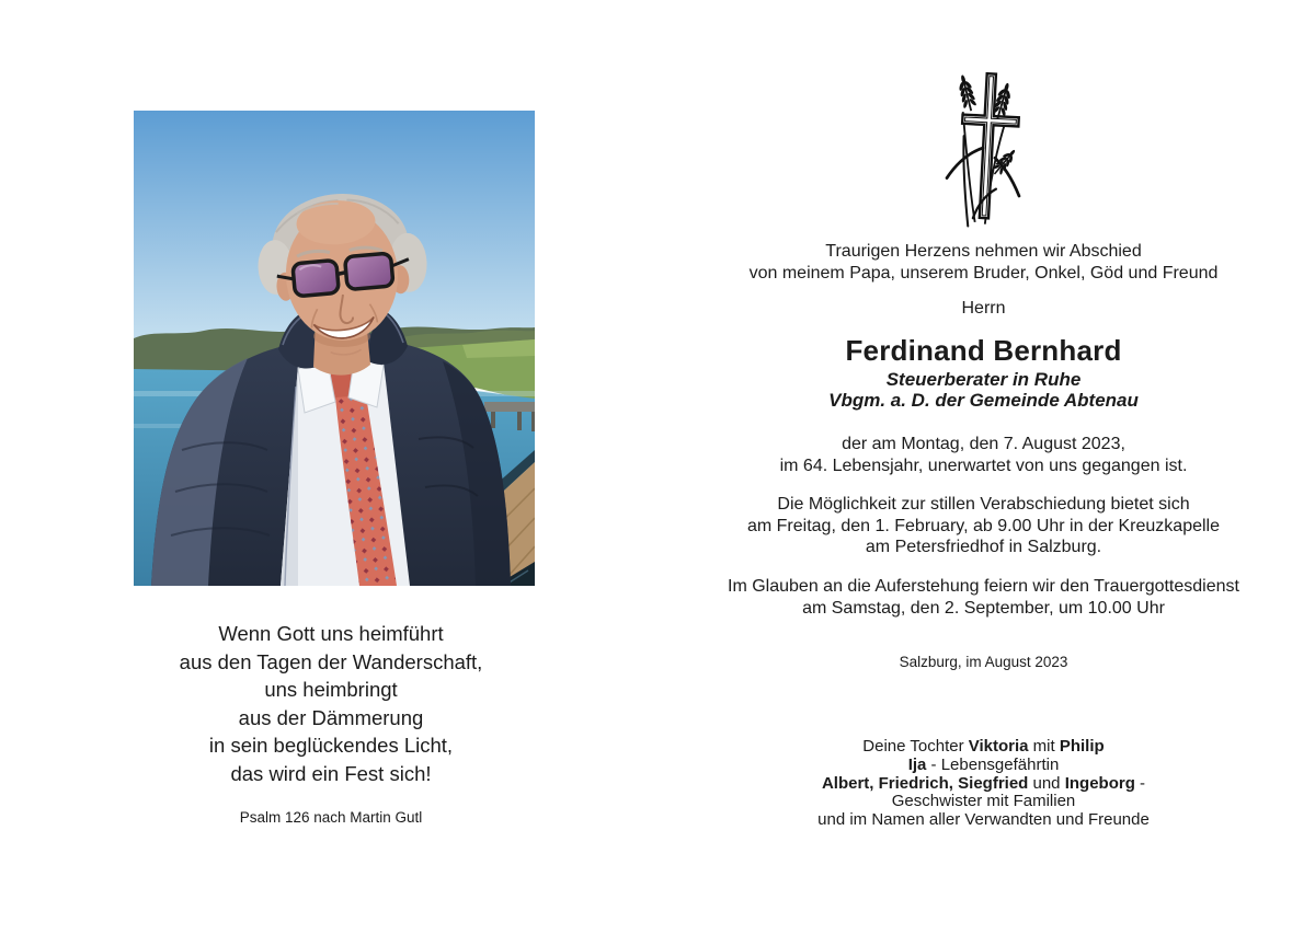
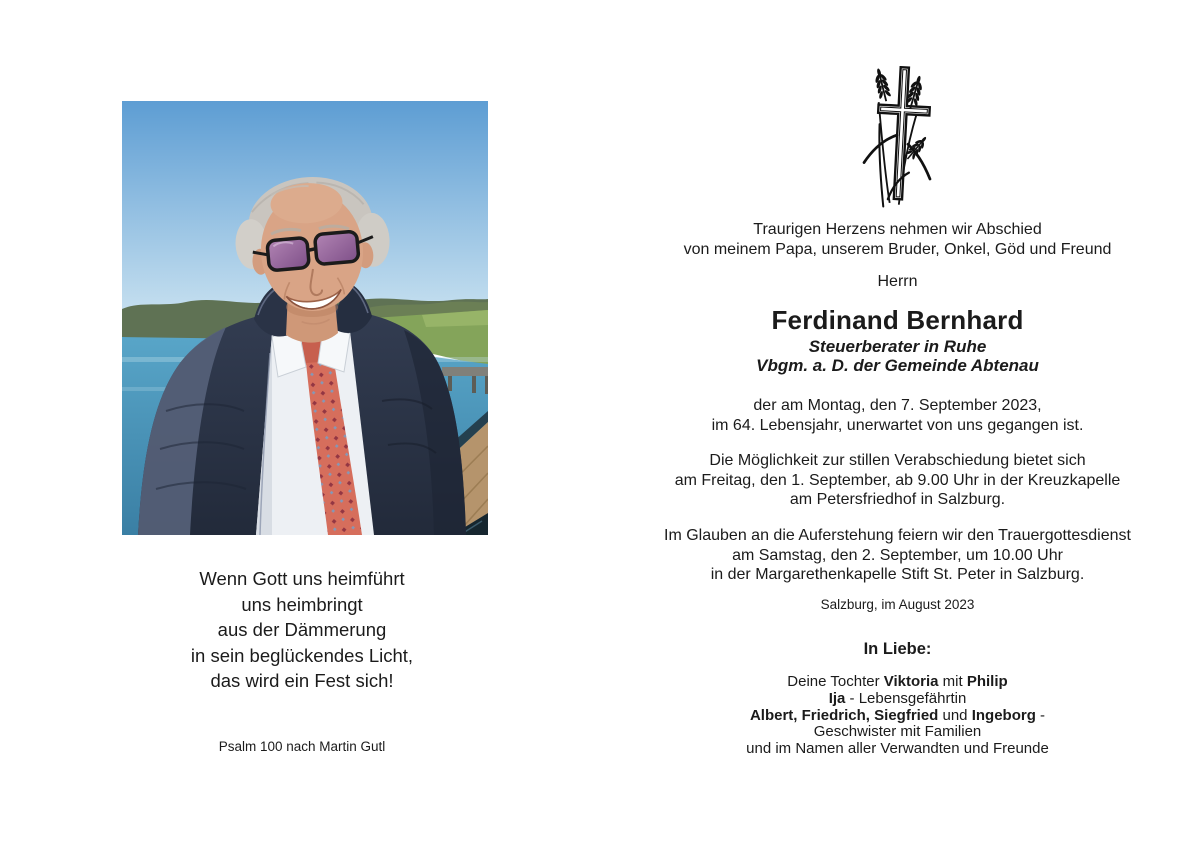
  Wenn Gott uns heimführt
- aus den Tagen der Wanderschaft,
  uns heimbringt
  aus der Dämmerung
  in sein beglückendes Licht,
  das wird ein Fest sich!
- Psalm 126 nach Martin Gutl
+ Psalm 100 nach Martin Gutl
  Traurigen Herzens nehmen wir Abschied
  von meinem Papa, unserem Bruder, Onkel, Göd und Freund
  Herrn
  Ferdinand Bernhard
  Steuerberater in Ruhe
  Vbgm. a. D. der Gemeinde Abtenau
- der am Montag, den 7. August 2023,
+ der am Montag, den 7. September 2023,
  im 64. Lebensjahr, unerwartet von uns gegangen ist.
  Die Möglichkeit zur stillen Verabschiedung bietet sich
- am Freitag, den 1. February, ab 9.00 Uhr in der Kreuzkapelle
+ am Freitag, den 1. September, ab 9.00 Uhr in der Kreuzkapelle
  am Petersfriedhof in Salzburg.
  Im Glauben an die Auferstehung feiern wir den Trauergottesdienst
  am Samstag, den 2. September, um 10.00 Uhr
+ in der Margarethenkapelle Stift St. Peter in Salzburg.
  Salzburg, im August 2023
+ In Liebe:
  Deine Tochter Viktoria mit Philip
  Ija - Lebensgefährtin
  Albert, Friedrich, Siegfried und Ingeborg -
  Geschwister mit Familien
  und im Namen aller Verwandten und Freunde
